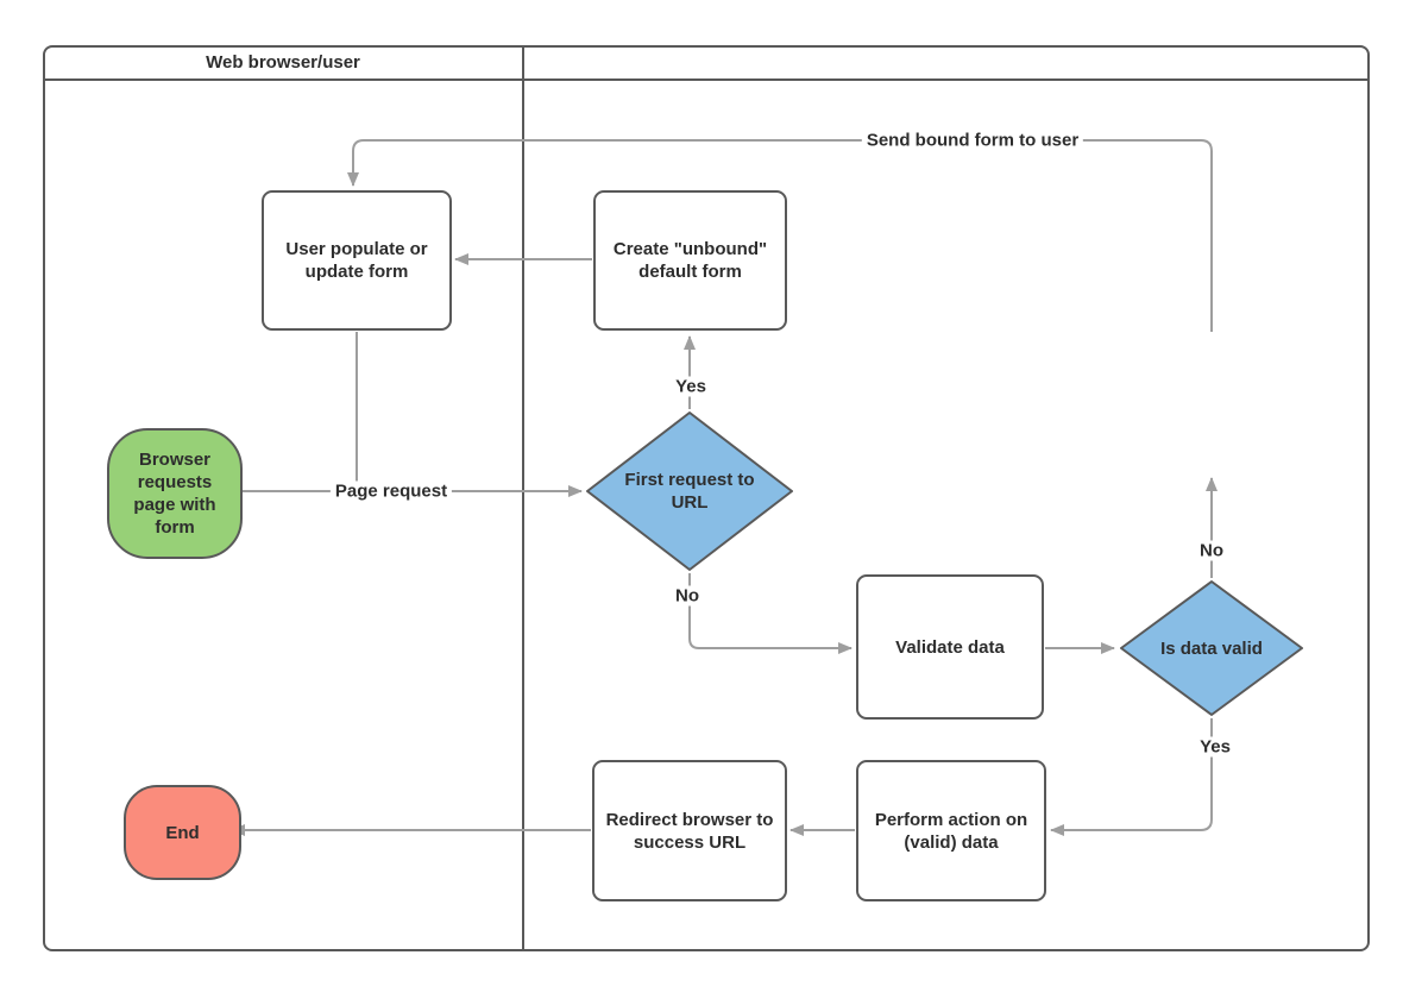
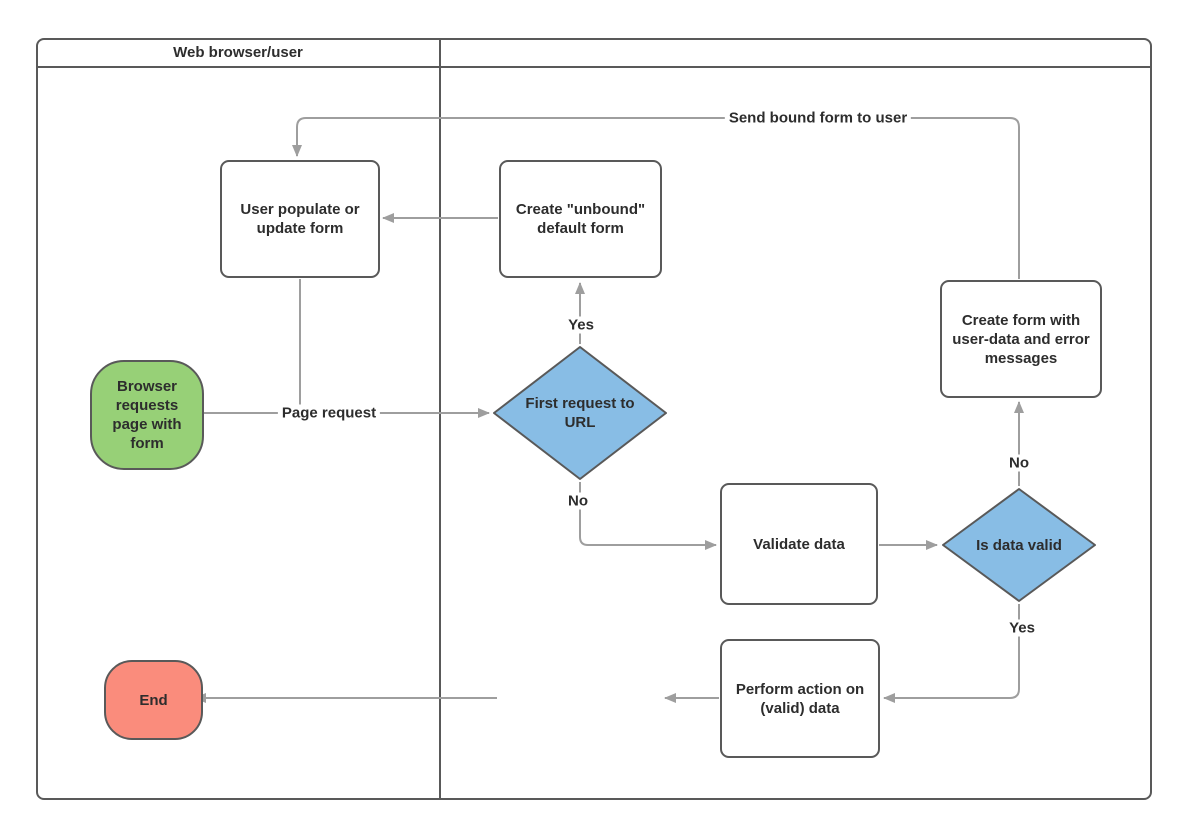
  Web browser/user
  Browser requests page with form
  User populate or update form
  Create "unbound" default form
  First request to URL
  Validate data
  Is data valid
+ Create form with user-data and error messages
  Perform action on (valid) data
- Redirect browser to success URL
  End
  Page request
  Send bound form to user
  Yes
  No
  No
  Yes
